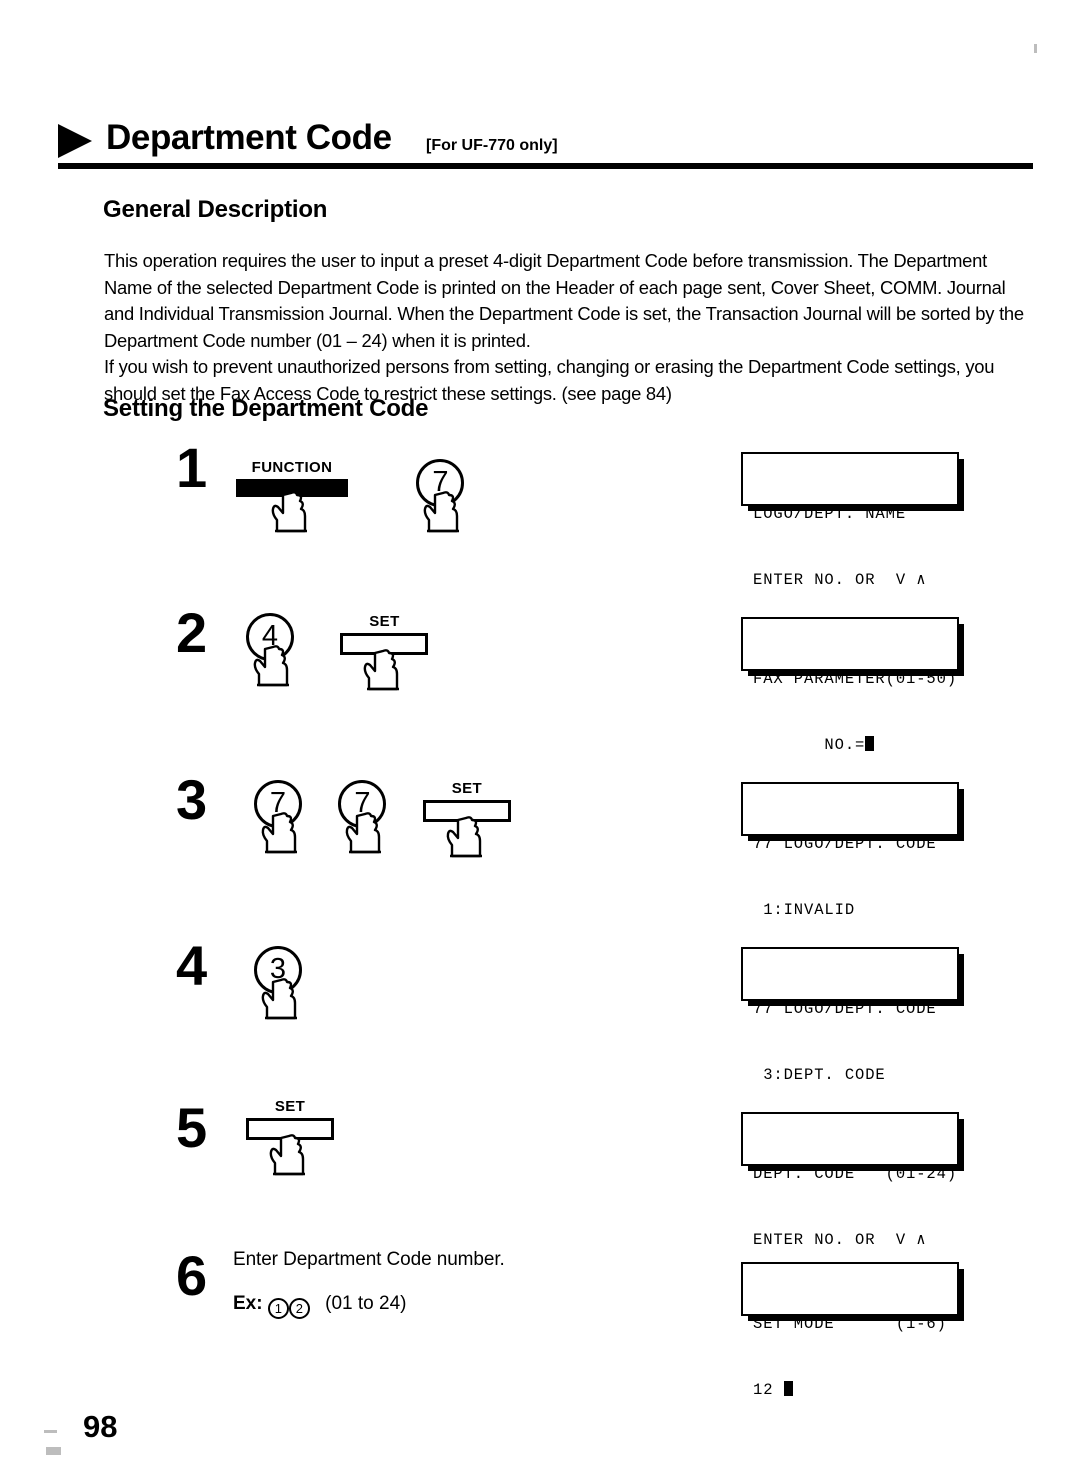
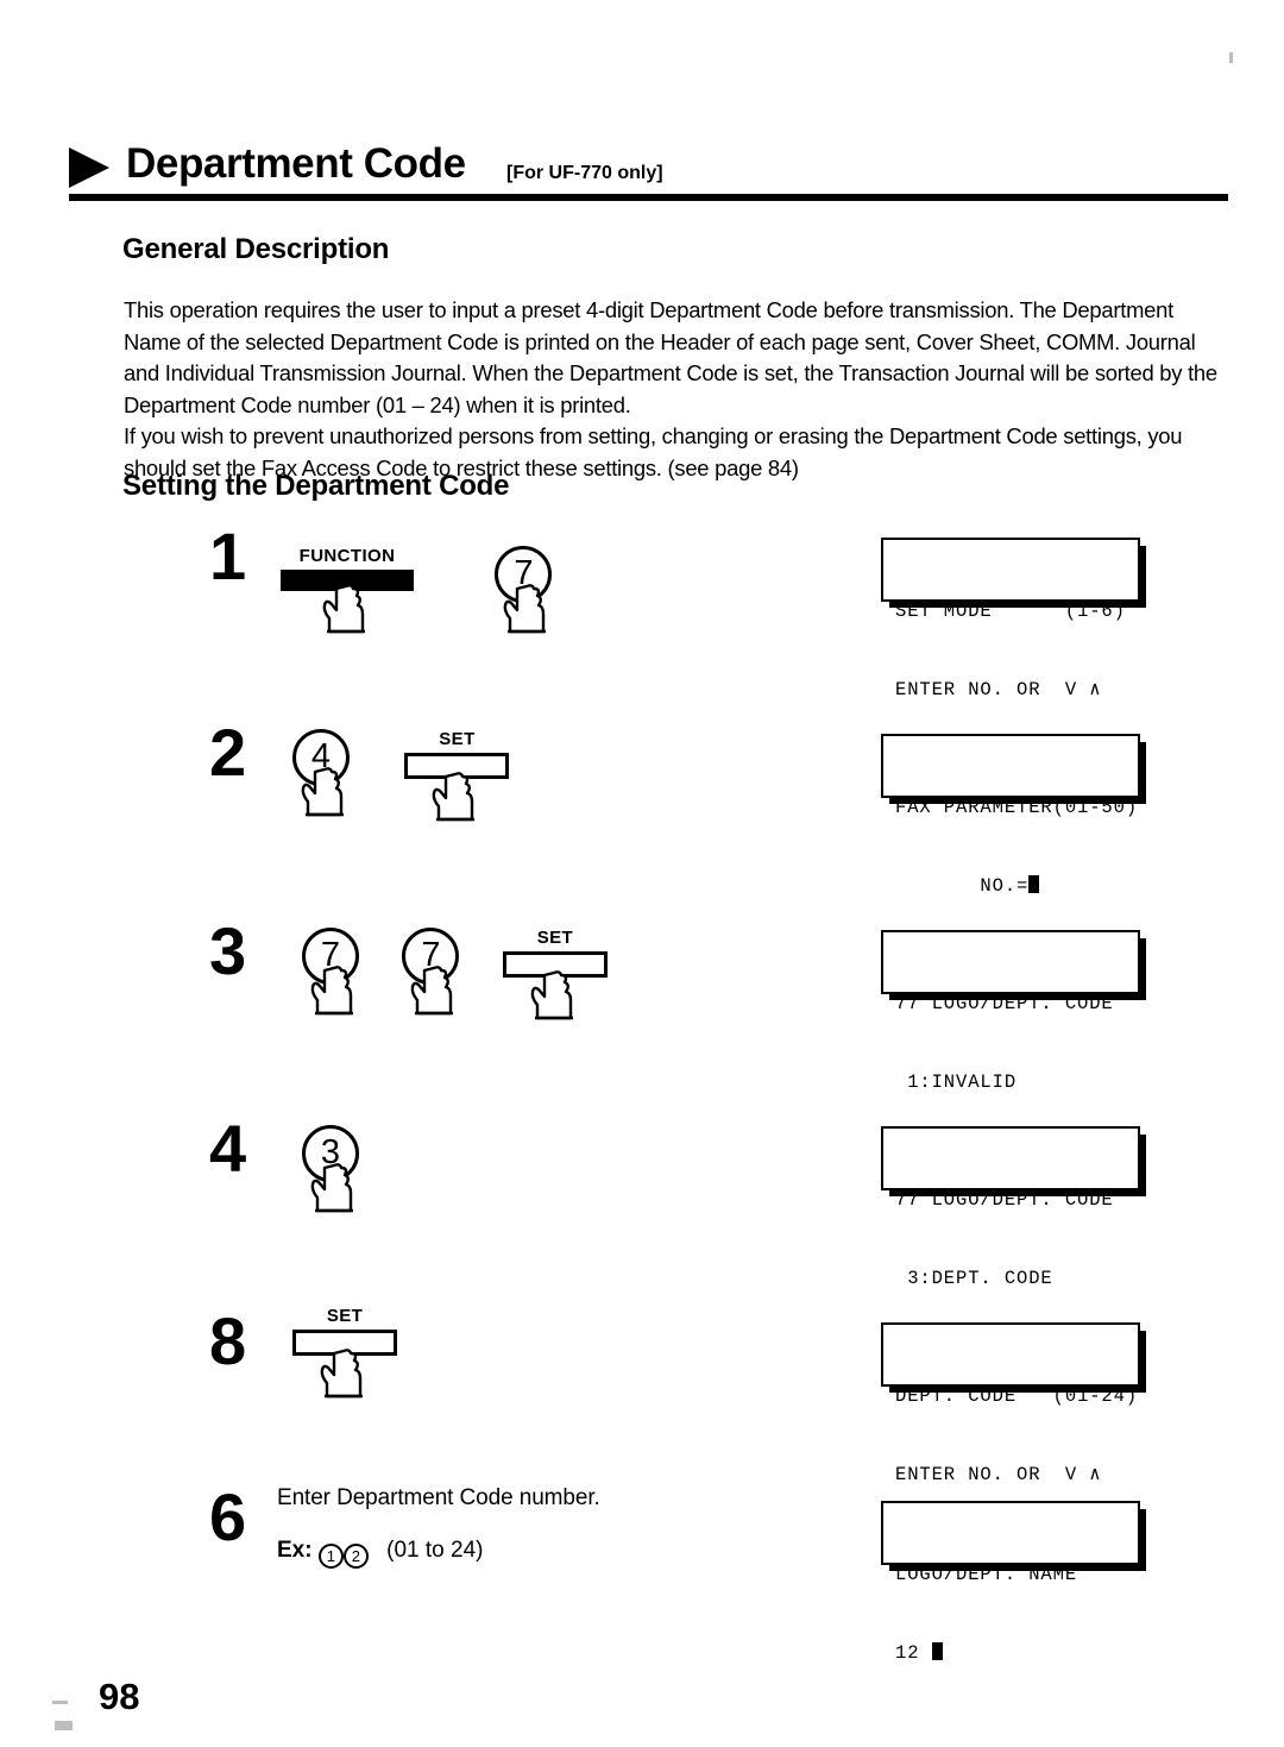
  Department Code
  [For UF-770 only]
  General Description
  This operation requires the user to input a preset 4-digit Department Code before transmission. The Department Name of the selected Department Code is printed on the Header of each page sent, Cover Sheet, COMM. Journal and Individual Transmission Journal. When the Department Code is set, the Transaction Journal will be sorted by the Department Code number (01 – 24) when it is printed.
  If you wish to prevent unauthorized persons from setting, changing or erasing the Department Code settings, you should set the Fax Access Code to restrict these settings. (see page 84)
  Setting the Department Code
  1
  FUNCTION
  7
- LOGO/DEPT. NAME
+ SET MODE (1-6)
  ENTER NO. OR V ∧
  2
  4
  SET
  FAX PARAMETER(01-50)
  NO.=
  3
  7
  7
  SET
  77 LOGO/DEPT. CODE
  1:INVALID
  4
  3
  77 LOGO/DEPT. CODE
  3:DEPT. CODE
- 5
+ 8
  SET
  DEPT. CODE (01-24)
  ENTER NO. OR V ∧
  6
  Enter Department Code number.
  Ex: 1 2 (01 to 24)
- SET MODE (1-6)
+ LOGO/DEPT. NAME
  12
  98
